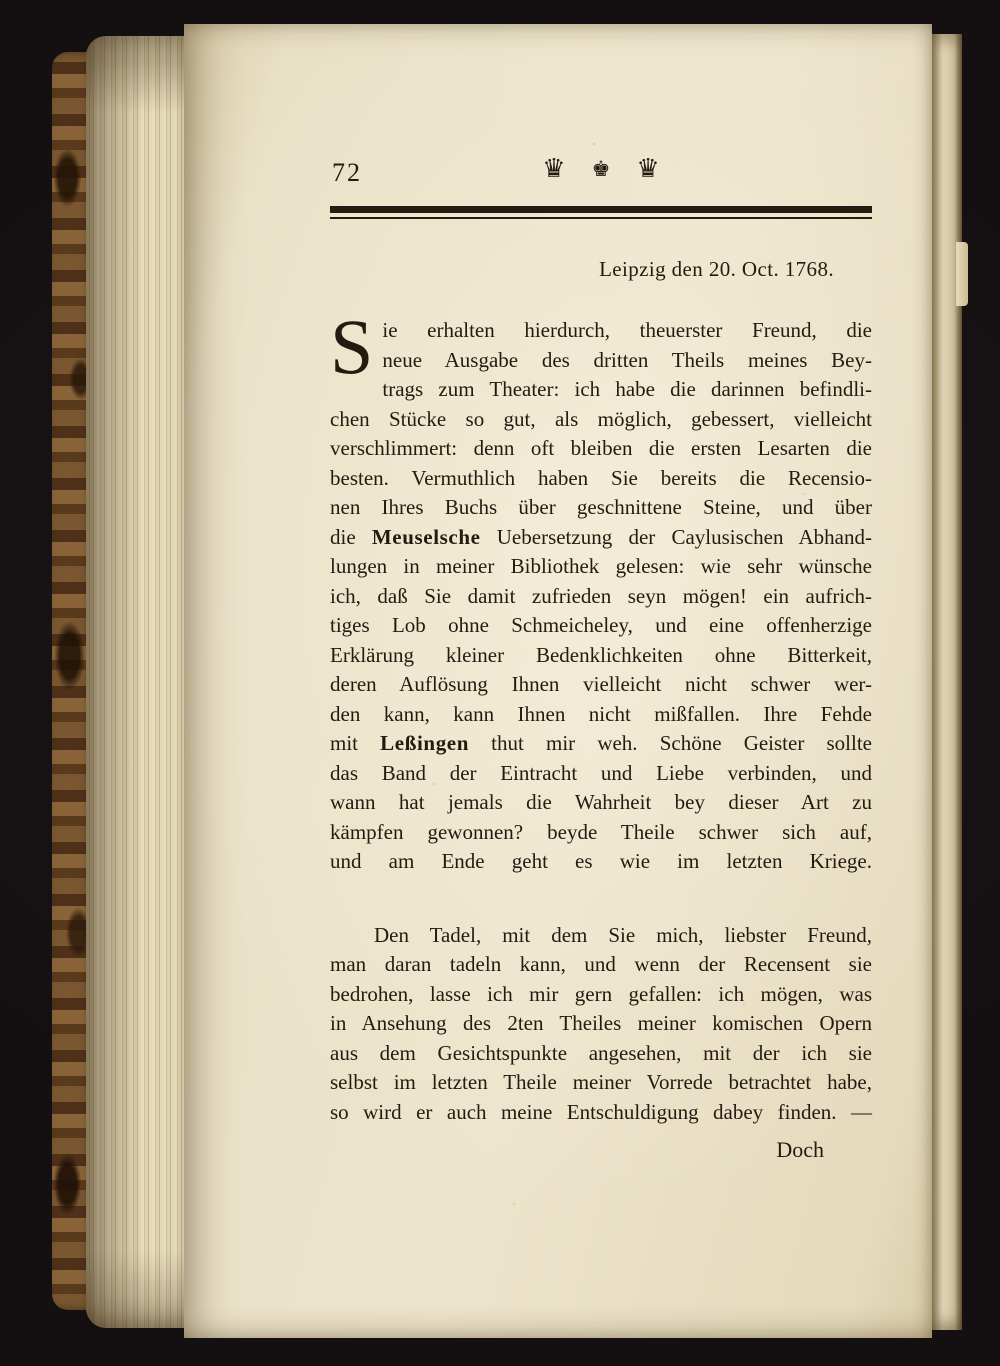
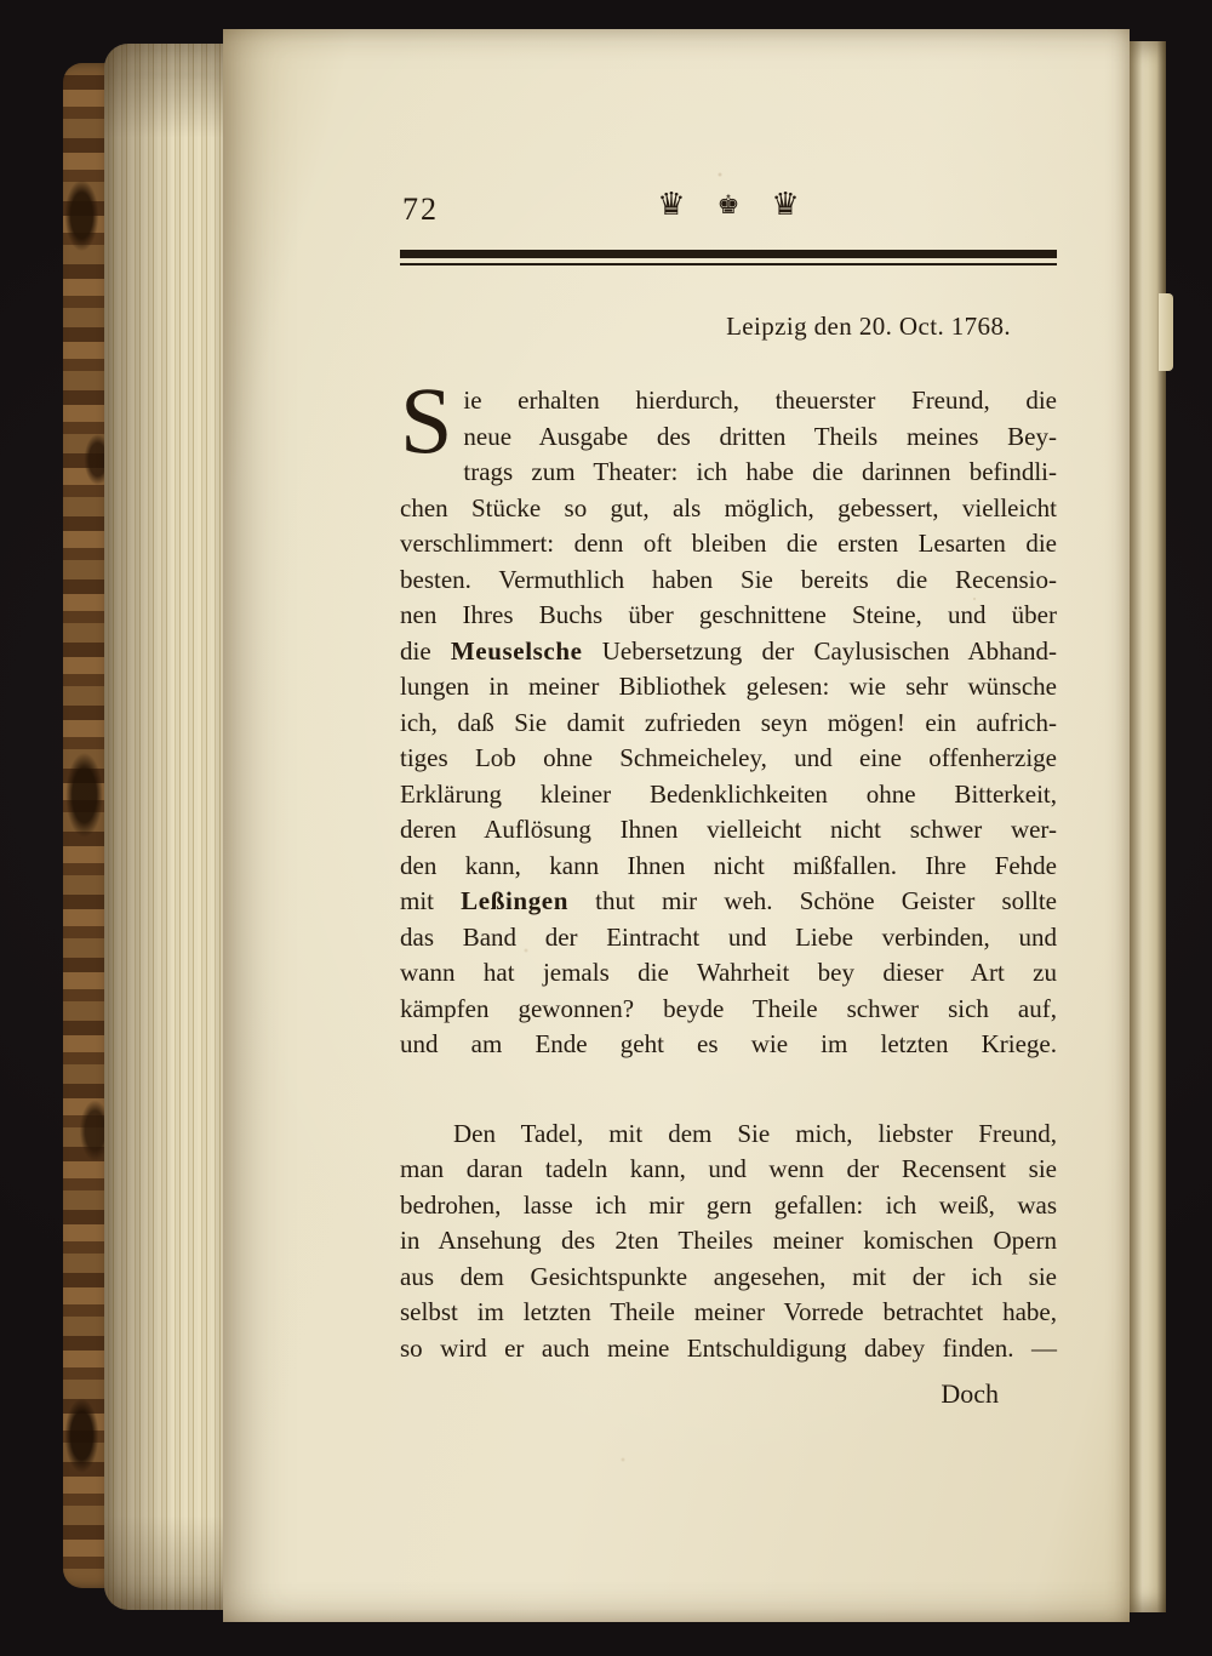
  72
  ♛
  ♚
  ♛
  Leipzig den 20. Oct. 1768.
  S
  ie erhalten hierdurch, theuerster Freund, die
  neue Ausgabe des dritten Theils meines Bey-
  trags zum Theater: ich habe die darinnen befindli-
  chen Stücke so gut, als möglich, gebessert, vielleicht
  verschlimmert: denn oft bleiben die ersten Lesarten die
  besten. Vermuthlich haben Sie bereits die Recensio-
  nen Ihres Buchs über geschnittene Steine, und über
  die Meuselsche Uebersetzung der Caylusischen Abhand-
  lungen in meiner Bibliothek gelesen: wie sehr wünsche
  ich, daß Sie damit zufrieden seyn mögen! ein aufrich-
  tiges Lob ohne Schmeicheley, und eine offenherzige
  Erklärung kleiner Bedenklichkeiten ohne Bitterkeit,
  deren Auflösung Ihnen vielleicht nicht schwer wer-
  den kann, kann Ihnen nicht mißfallen. Ihre Fehde
  mit Leßingen thut mir weh. Schöne Geister sollte
  das Band der Eintracht und Liebe verbinden, und
  wann hat jemals die Wahrheit bey dieser Art zu
  kämpfen gewonnen? beyde Theile schwer sich auf,
  und am Ende geht es wie im letzten Kriege.
  Den Tadel, mit dem Sie mich, liebster Freund,
  man daran tadeln kann, und wenn der Recensent sie
- bedrohen, lasse ich mir gern gefallen: ich mögen, was
+ bedrohen, lasse ich mir gern gefallen: ich weiß, was
  in Ansehung des 2ten Theiles meiner komischen Opern
  aus dem Gesichtspunkte angesehen, mit der ich sie
  selbst im letzten Theile meiner Vorrede betrachtet habe,
  so wird er auch meine Entschuldigung dabey finden. —
  Doch
